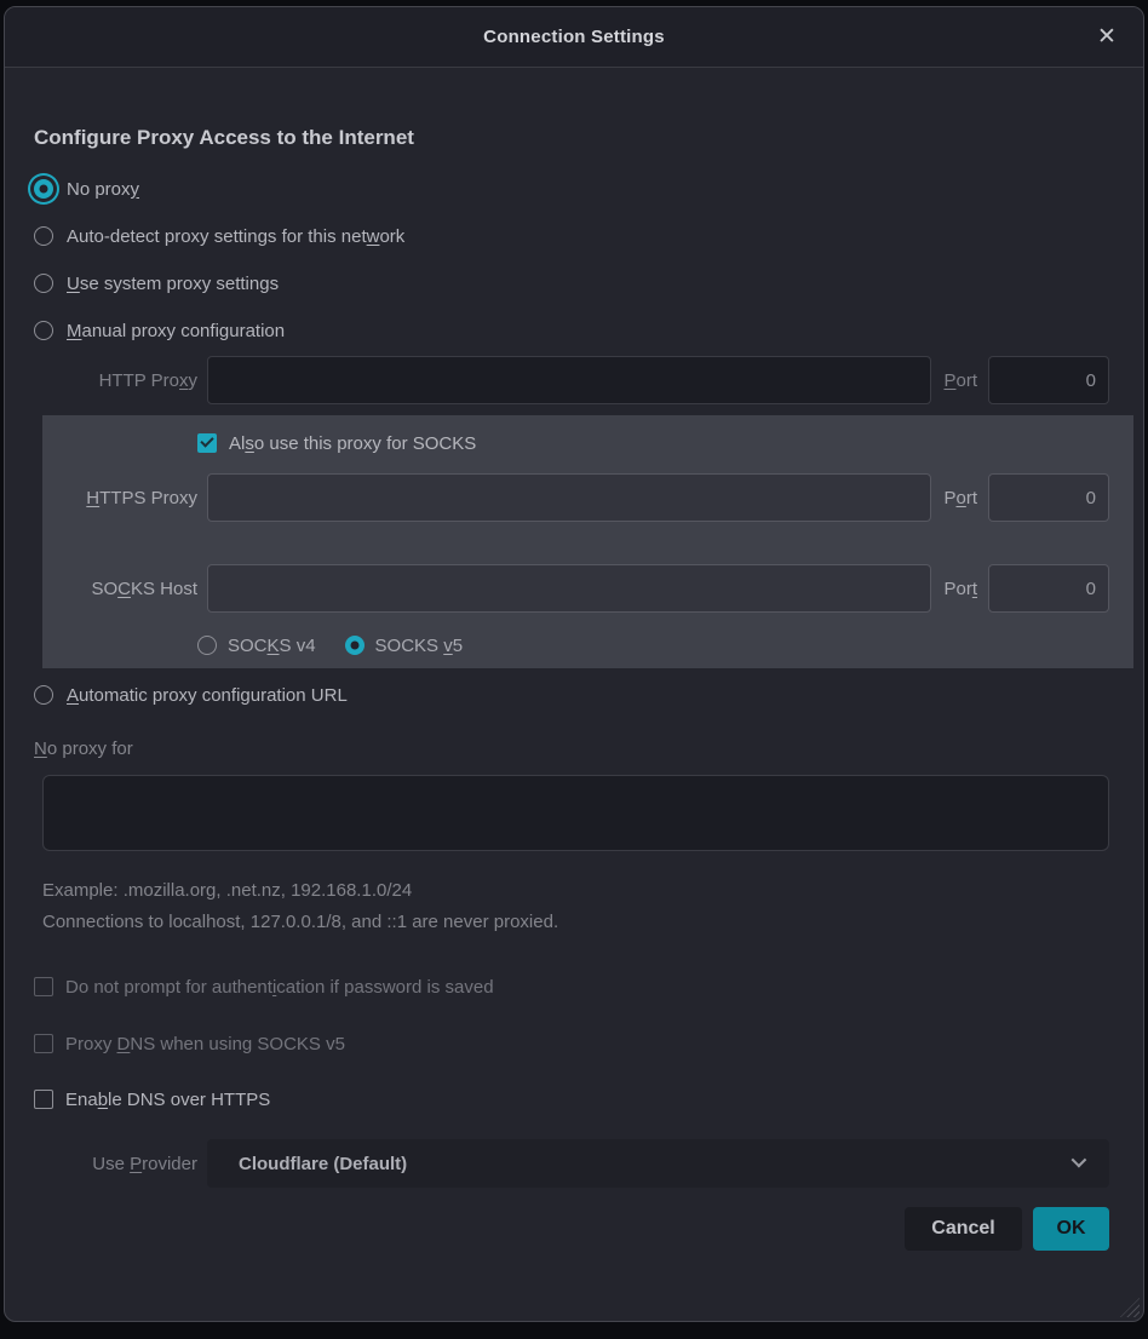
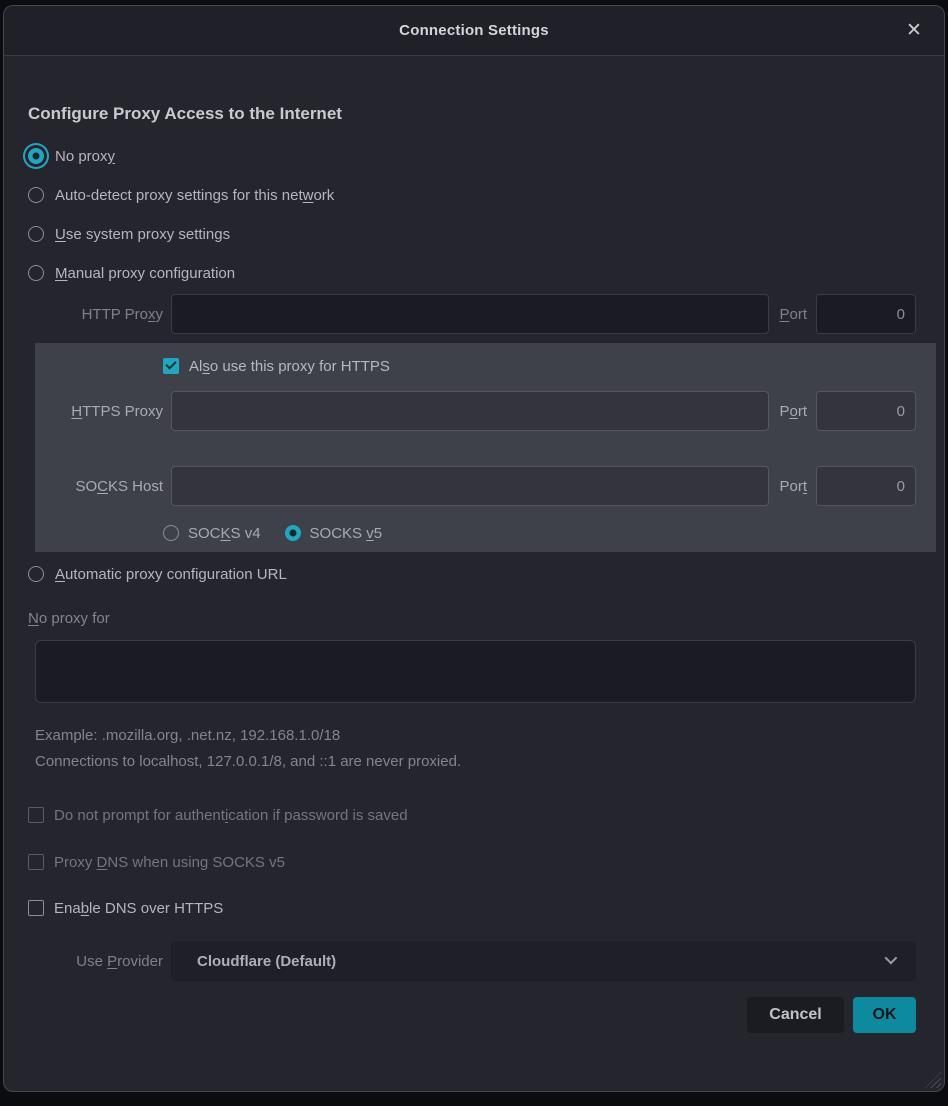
  Connection Settings
  ✕
  Configure Proxy Access to the Internet
  No proxy
  Auto-detect proxy settings for this network
  Use system proxy settings
  Manual proxy configuration
  HTTP Proxy
  Port
  0
- Also use this proxy for SOCKS
+ Also use this proxy for HTTPS
  HTTPS Proxy
  Port
  0
  SOCKS Host
  Port
  0
  SOCKS v4
  SOCKS v5
  Automatic proxy configuration URL
  No proxy for
- Example: .mozilla.org, .net.nz, 192.168.1.0/24
+ Example: .mozilla.org, .net.nz, 192.168.1.0/18
  Connections to localhost, 127.0.0.1/8, and ::1 are never proxied.
  Do not prompt for authentication if password is saved
  Proxy DNS when using SOCKS v5
  Enable DNS over HTTPS
  Use Provider
  Cloudflare (Default)
  Cancel
  OK
